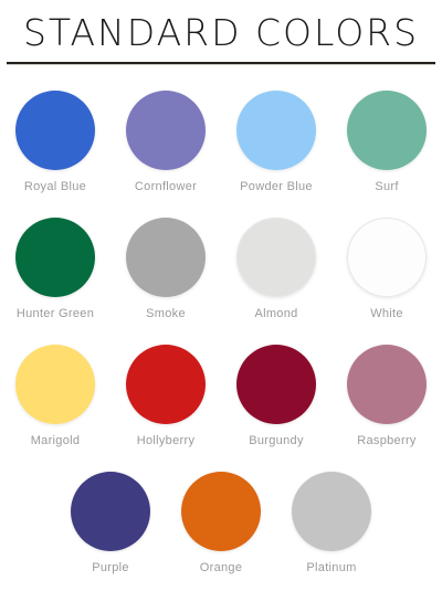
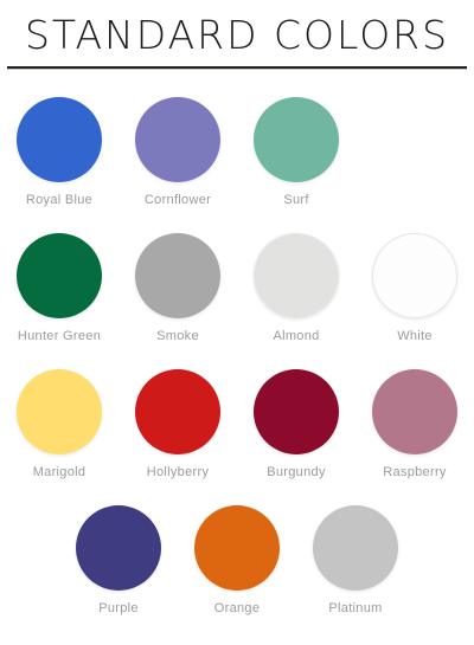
  STANDARD COLORS
  Royal Blue
  Cornflower
- Powder Blue
  Surf
  Hunter Green
  Smoke
  Almond
  White
  Marigold
  Hollyberry
  Burgundy
  Raspberry
  Purple
  Orange
  Platinum
